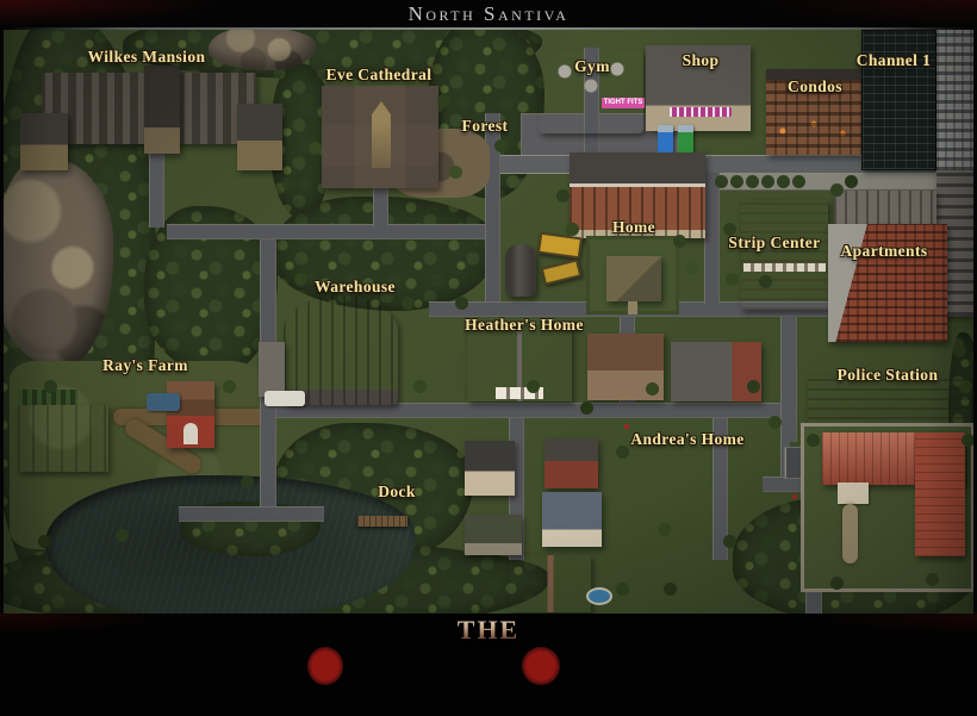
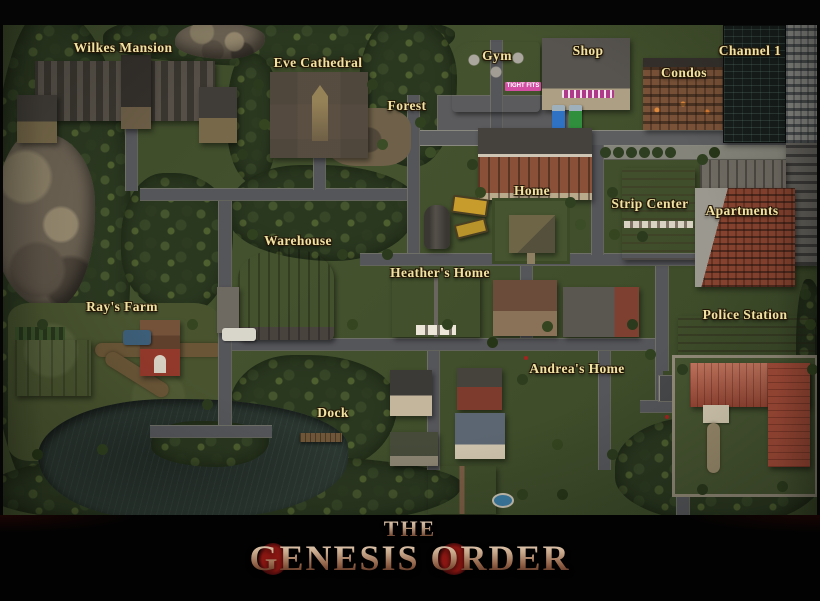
  Wilkes Mansion
  Eve Cathedral
  Forest
  Gym
  Shop
  Channel 1
  Condos
  Home
  Strip Center
  Apartments
  Warehouse
  Heather's Home
  Ray's Farm
  Police Station
  Andrea's Home
  Dock
- North Santiva
  THE
+ GENESIS ORDER
